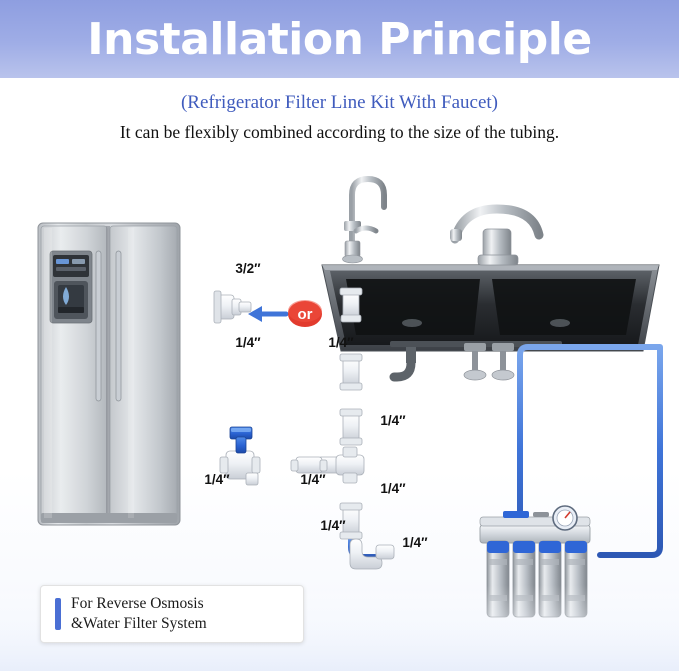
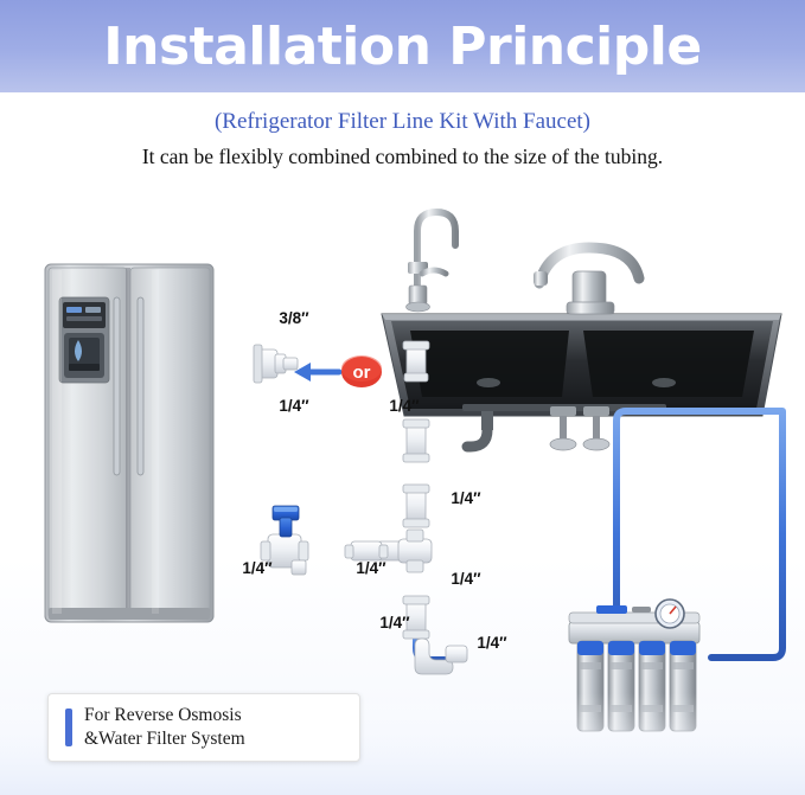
  Installation Principle
  (Refrigerator Filter Line Kit With Faucet)
- It can be flexibly combined according to the size of the tubing.
+ It can be flexibly combined combined to the size of the tubing.
  or
- 3/2″
+ 3/8″
  1/4″
  1/4″
  1/4″
  1/4″
  1/4″
  1/4″
  1/4″
  1/4″
  For Reverse Osmosis
  &Water Filter System
